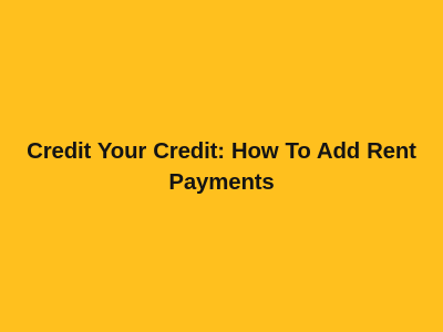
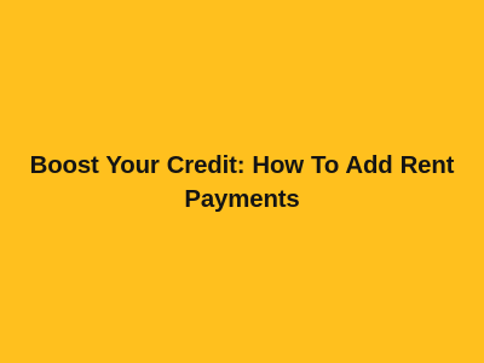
- Credit Your Credit: How To Add Rent Payments
+ Boost Your Credit: How To Add Rent Payments
